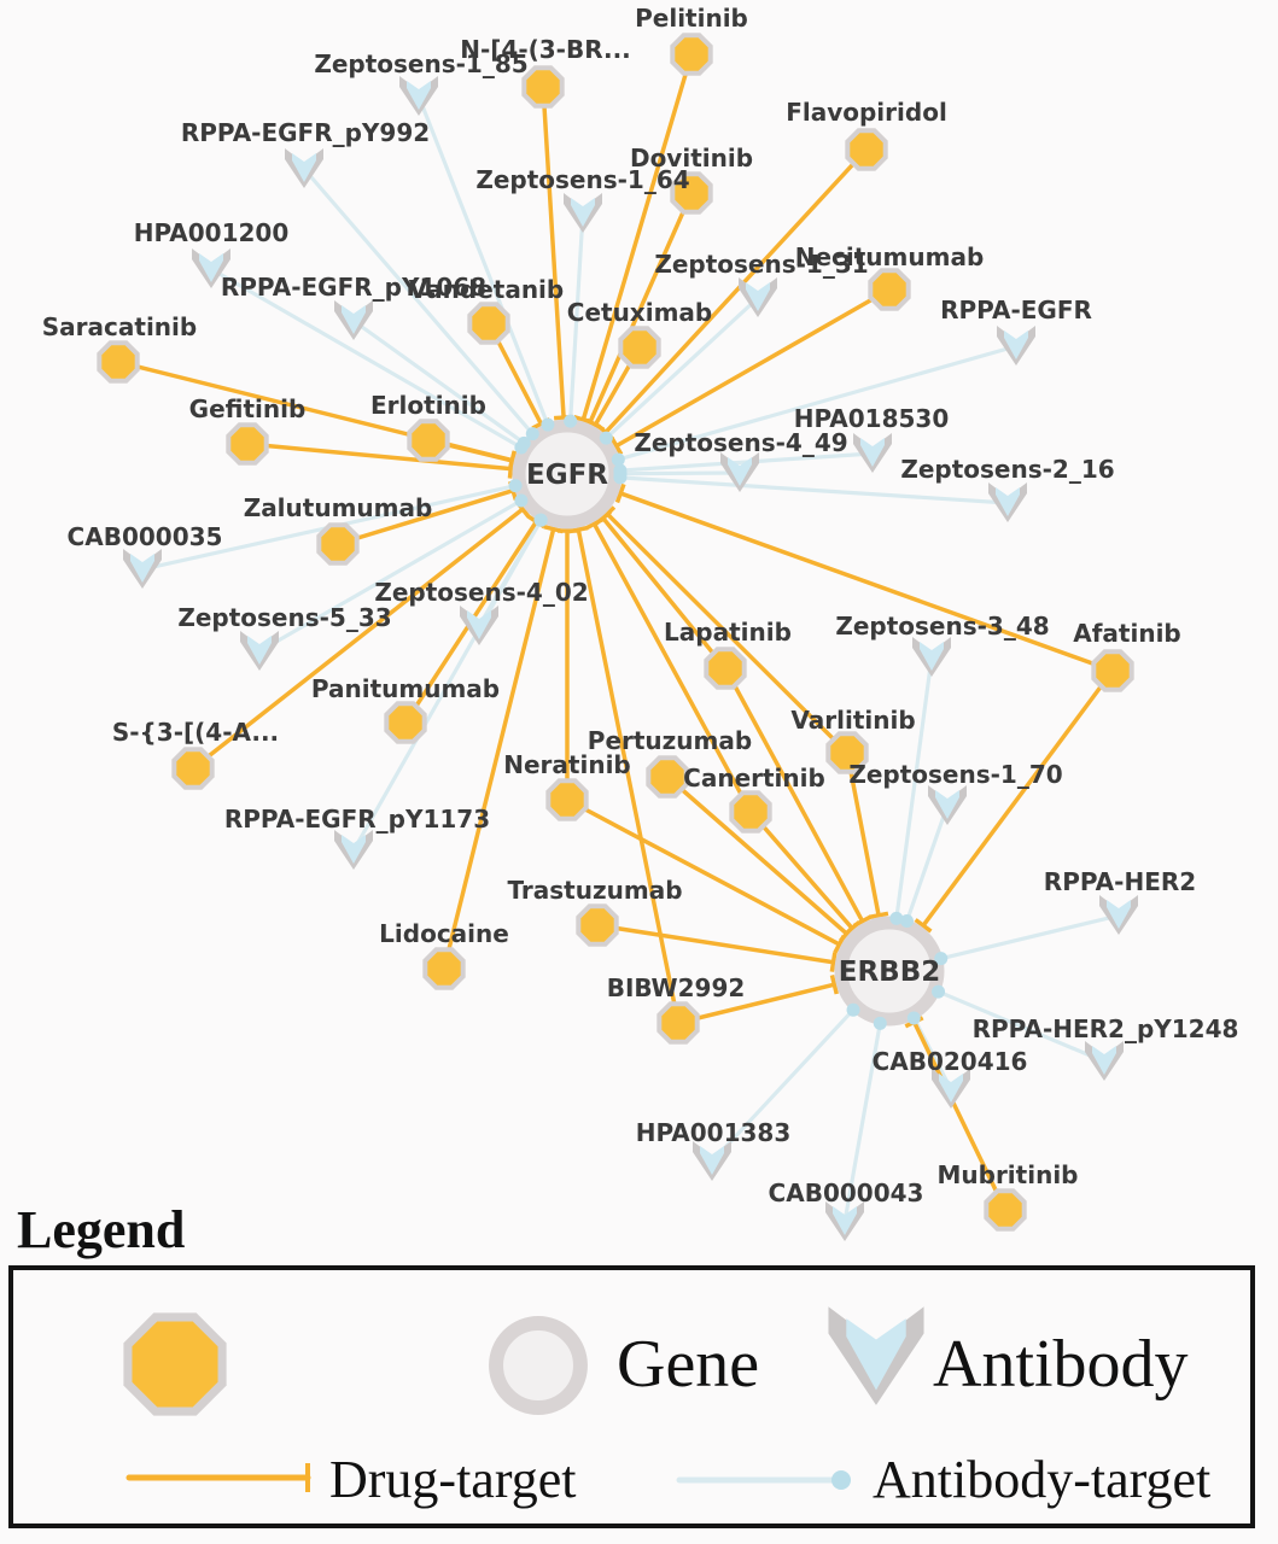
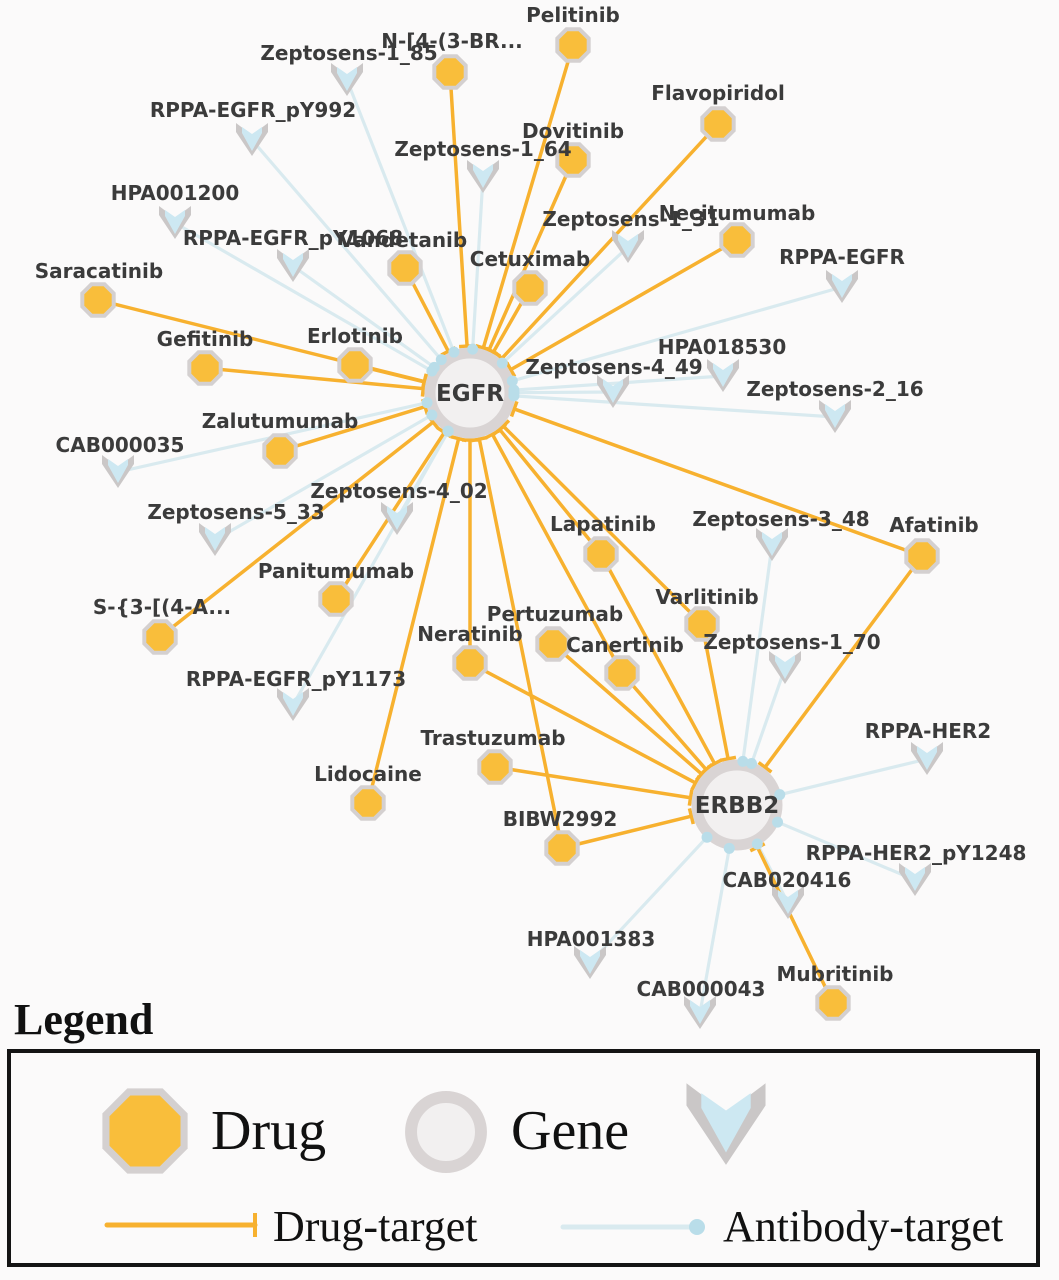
  EGFR
  ERBB2
  Zeptosens-1_85
  RPPA-EGFR_pY992
  HPA001200
  RPPA-EGFR_pY1068
  Zeptosens-1_64
  Zeptosens-1_31
  RPPA-EGFR
  HPA018530
  Zeptosens-4_49
  Zeptosens-2_16
  CAB000035
  Zeptosens-5_33
  Zeptosens-4_02
  RPPA-EGFR_pY1173
  Zeptosens-3_48
  Zeptosens-1_70
  RPPA-HER2
  RPPA-HER2_pY1248
  CAB020416
  HPA001383
  CAB000043
  Pelitinib
  N-[4-(3-BR...
  Dovitinib
  Flavopiridol
  Vandetanib
  Cetuximab
  Necitumumab
  Saracatinib
  Gefitinib
  Erlotinib
  Zalutumumab
  Panitumumab
  S-{3-[(4-A...
  Lidocaine
  Trastuzumab
  BIBW2992
  Lapatinib
  Pertuzumab
  Canertinib
  Varlitinib
  Afatinib
  Neratinib
  Mubritinib
  Legend
+ Drug
  Gene
- Antibody
  Drug-target
  Antibody-target
